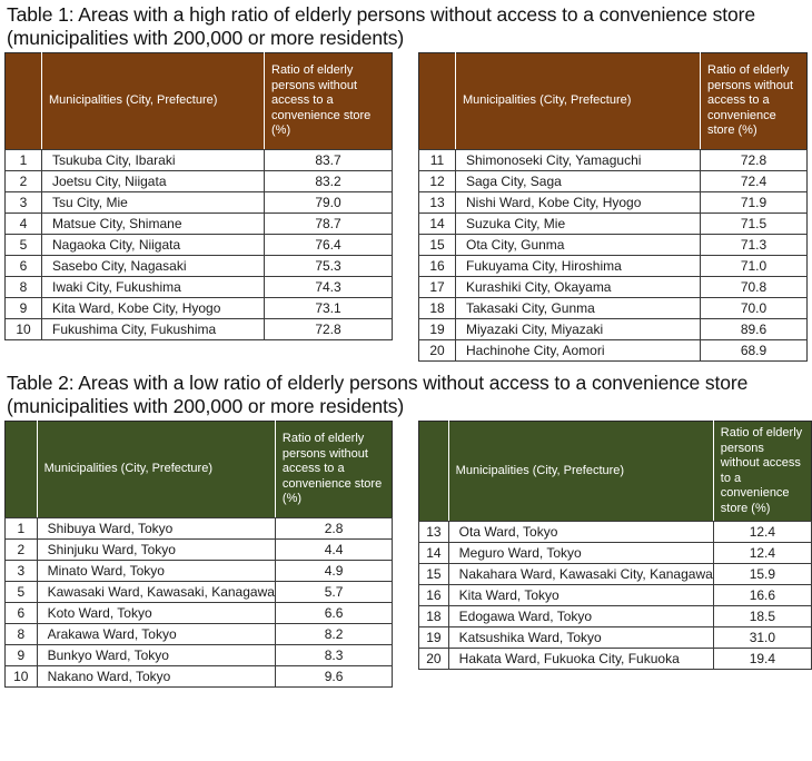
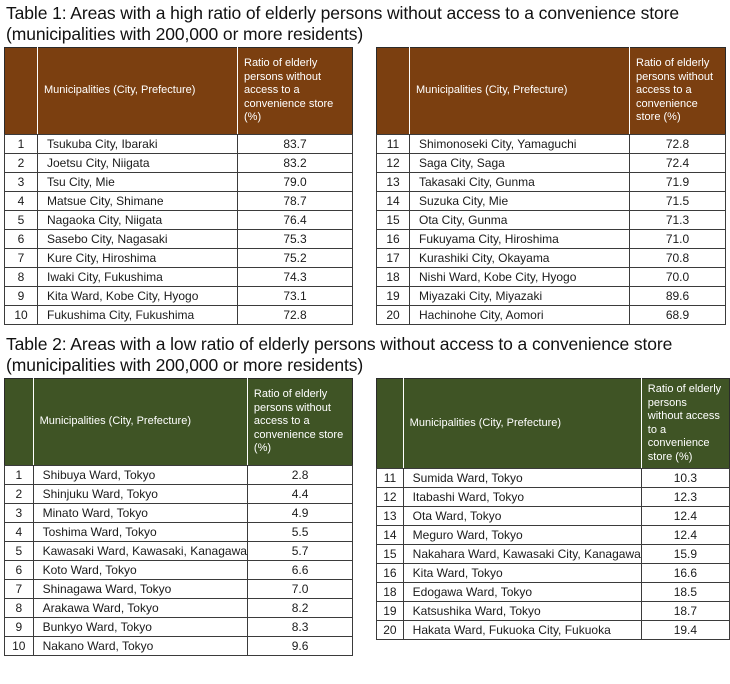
  Table 1: Areas with a high ratio of elderly persons without access to a convenience store (municipalities with 200,000 or more residents)
  	Municipalities (City, Prefecture)	Ratio of elderly persons without access to a convenience store (%)
  1	Tsukuba City, Ibaraki	83.7
  2	Joetsu City, Niigata	83.2
  3	Tsu City, Mie	79.0
  4	Matsue City, Shimane	78.7
  5	Nagaoka City, Niigata	76.4
  6	Sasebo City, Nagasaki	75.3
+ 7	Kure City, Hiroshima	75.2
  8	Iwaki City, Fukushima	74.3
  9	Kita Ward, Kobe City, Hyogo	73.1
  10	Fukushima City, Fukushima	72.8
  	Municipalities (City, Prefecture)	Ratio of elderly persons without access to a convenience store (%)
  11	Shimonoseki City, Yamaguchi	72.8
  12	Saga City, Saga	72.4
- 13	Nishi Ward, Kobe City, Hyogo	71.9
+ 13	Takasaki City, Gunma	71.9
  14	Suzuka City, Mie	71.5
  15	Ota City, Gunma	71.3
  16	Fukuyama City, Hiroshima	71.0
  17	Kurashiki City, Okayama	70.8
- 18	Takasaki City, Gunma	70.0
+ 18	Nishi Ward, Kobe City, Hyogo	70.0
  19	Miyazaki City, Miyazaki	89.6
  20	Hachinohe City, Aomori	68.9
  Table 2: Areas with a low ratio of elderly persons without access to a convenience store (municipalities with 200,000 or more residents)
  	Municipalities (City, Prefecture)	Ratio of elderly persons without access to a convenience store (%)
  1	Shibuya Ward, Tokyo	2.8
  2	Shinjuku Ward, Tokyo	4.4
  3	Minato Ward, Tokyo	4.9
+ 4	Toshima Ward, Tokyo	5.5
  5	Kawasaki Ward, Kawasaki, Kanagawa	5.7
  6	Koto Ward, Tokyo	6.6
+ 7	Shinagawa Ward, Tokyo	7.0
  8	Arakawa Ward, Tokyo	8.2
  9	Bunkyo Ward, Tokyo	8.3
  10	Nakano Ward, Tokyo	9.6
  	Municipalities (City, Prefecture)	Ratio of elderly persons without access to a convenience store (%)
+ 11	Sumida Ward, Tokyo	10.3
+ 12	Itabashi Ward, Tokyo	12.3
  13	Ota Ward, Tokyo	12.4
  14	Meguro Ward, Tokyo	12.4
  15	Nakahara Ward, Kawasaki City, Kanagawa	15.9
  16	Kita Ward, Tokyo	16.6
  18	Edogawa Ward, Tokyo	18.5
- 19	Katsushika Ward, Tokyo	31.0
+ 19	Katsushika Ward, Tokyo	18.7
  20	Hakata Ward, Fukuoka City, Fukuoka	19.4
